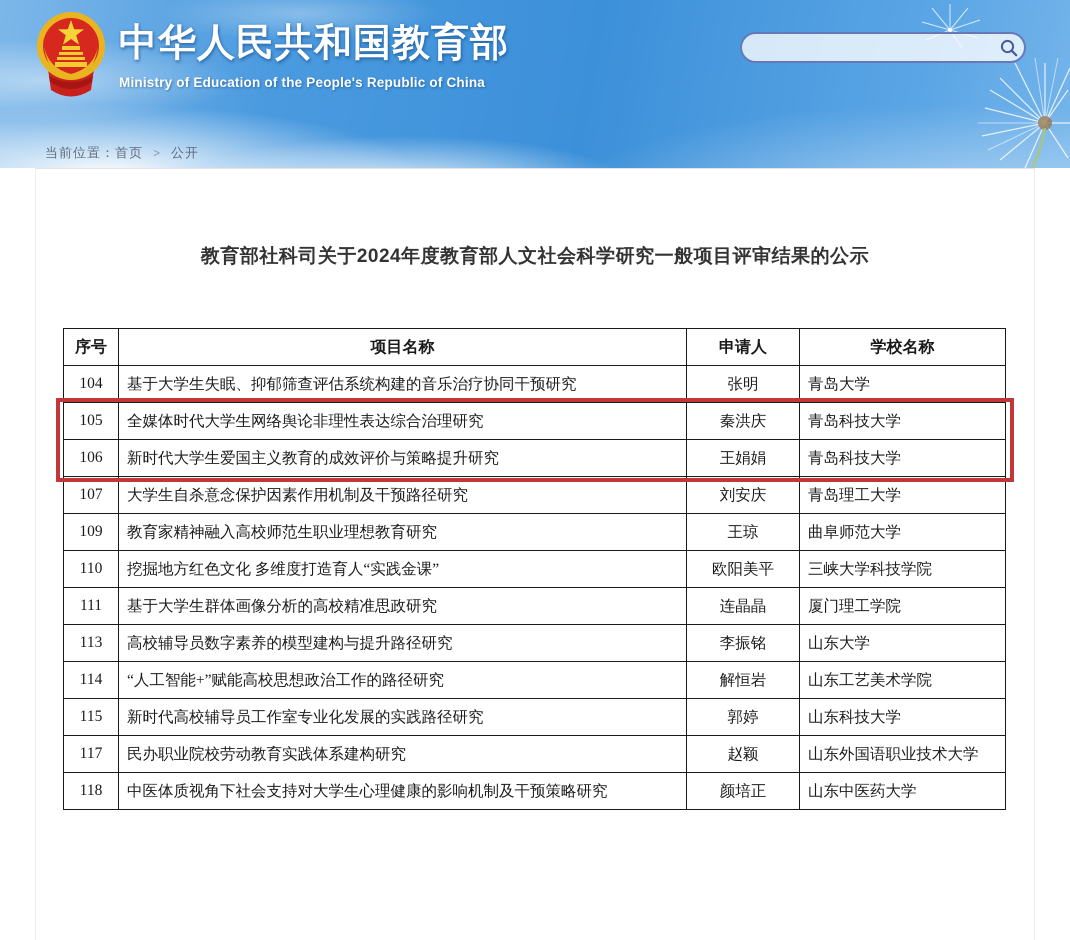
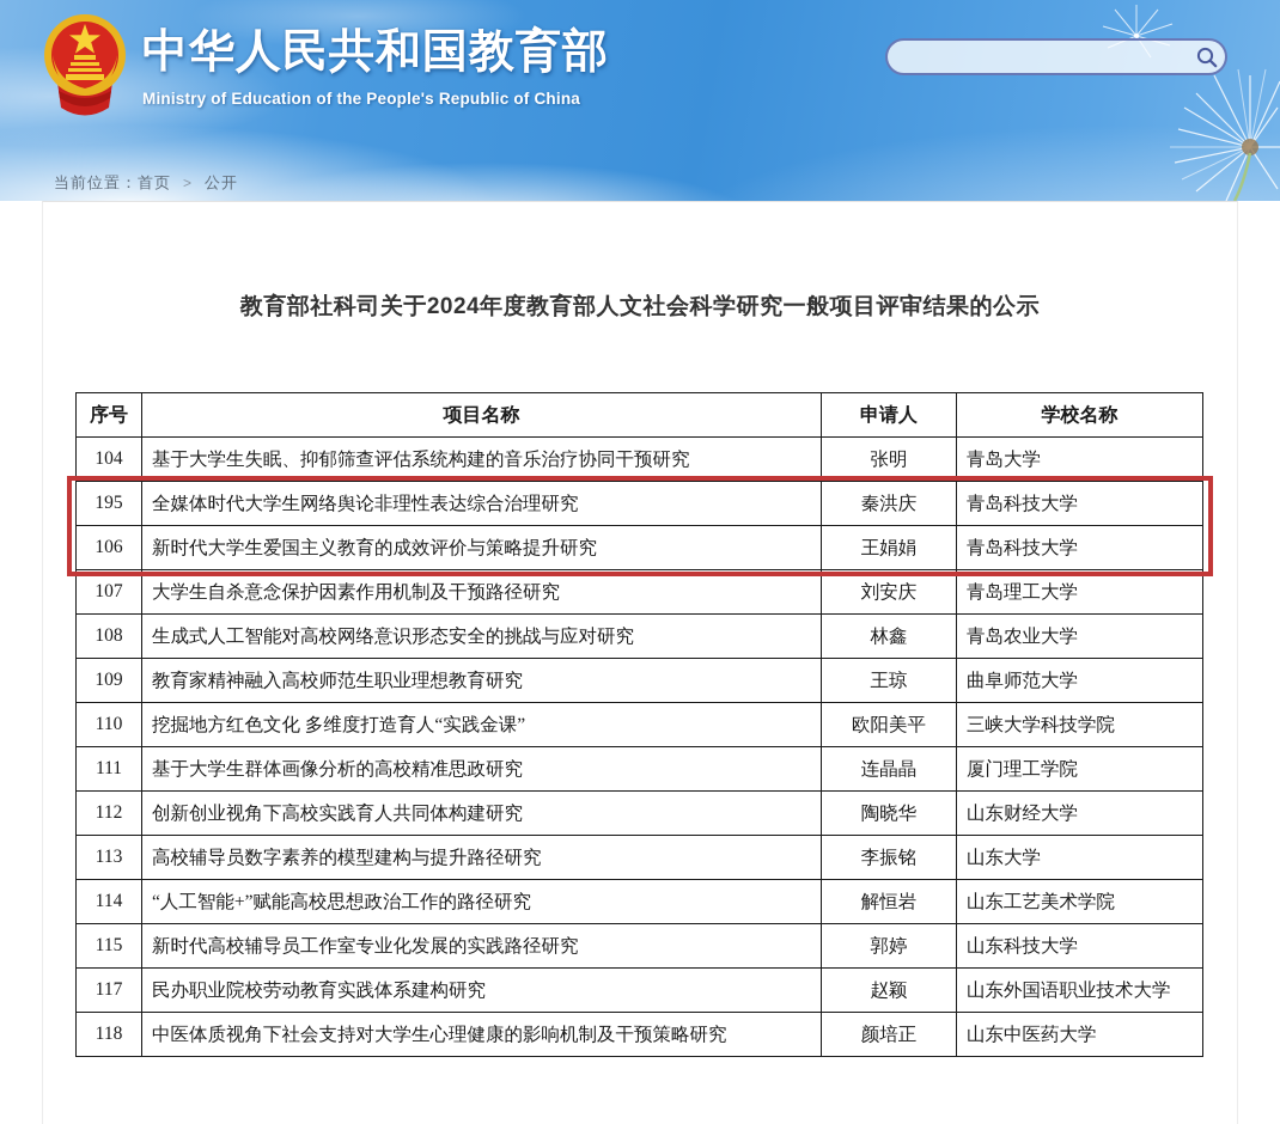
  中华人民共和国教育部
  Ministry of Education of the People's Republic of China
  当前位置：首页 > 公开
  教育部社科司关于2024年度教育部人文社会科学研究一般项目评审结果的公示
  序号	项目名称	申请人	学校名称
  104	基于大学生失眠、抑郁筛查评估系统构建的音乐治疗协同干预研究	张明	青岛大学
- 105	全媒体时代大学生网络舆论非理性表达综合治理研究	秦洪庆	青岛科技大学
+ 195	全媒体时代大学生网络舆论非理性表达综合治理研究	秦洪庆	青岛科技大学
  106	新时代大学生爱国主义教育的成效评价与策略提升研究	王娟娟	青岛科技大学
  107	大学生自杀意念保护因素作用机制及干预路径研究	刘安庆	青岛理工大学
+ 108	生成式人工智能对高校网络意识形态安全的挑战与应对研究	林鑫	青岛农业大学
  109	教育家精神融入高校师范生职业理想教育研究	王琼	曲阜师范大学
  110	挖掘地方红色文化 多维度打造育人“实践金课”	欧阳美平	三峡大学科技学院
  111	基于大学生群体画像分析的高校精准思政研究	连晶晶	厦门理工学院
+ 112	创新创业视角下高校实践育人共同体构建研究	陶晓华	山东财经大学
  113	高校辅导员数字素养的模型建构与提升路径研究	李振铭	山东大学
  114	“人工智能+”赋能高校思想政治工作的路径研究	解恒岩	山东工艺美术学院
  115	新时代高校辅导员工作室专业化发展的实践路径研究	郭婷	山东科技大学
  117	民办职业院校劳动教育实践体系建构研究	赵颖	山东外国语职业技术大学
  118	中医体质视角下社会支持对大学生心理健康的影响机制及干预策略研究	颜培正	山东中医药大学
